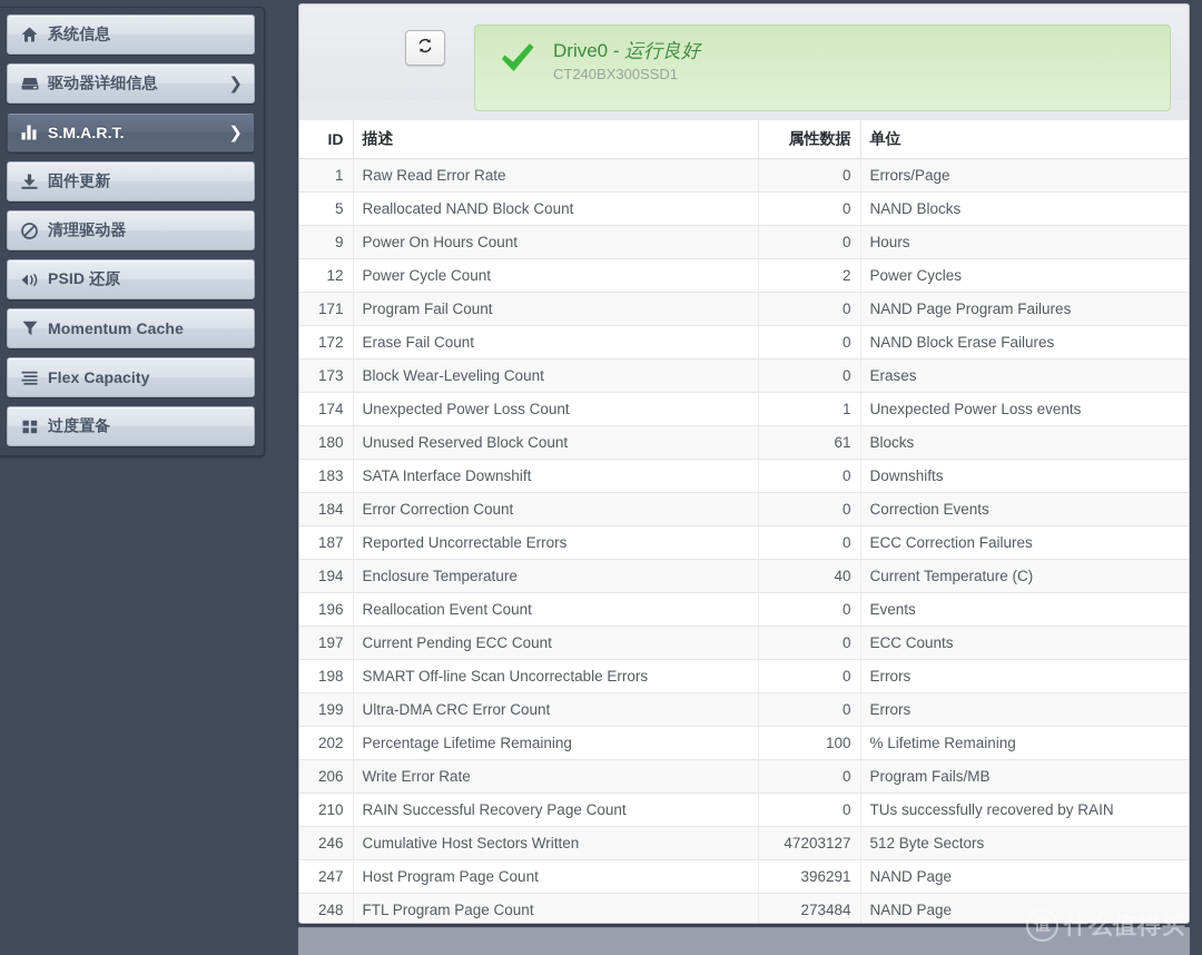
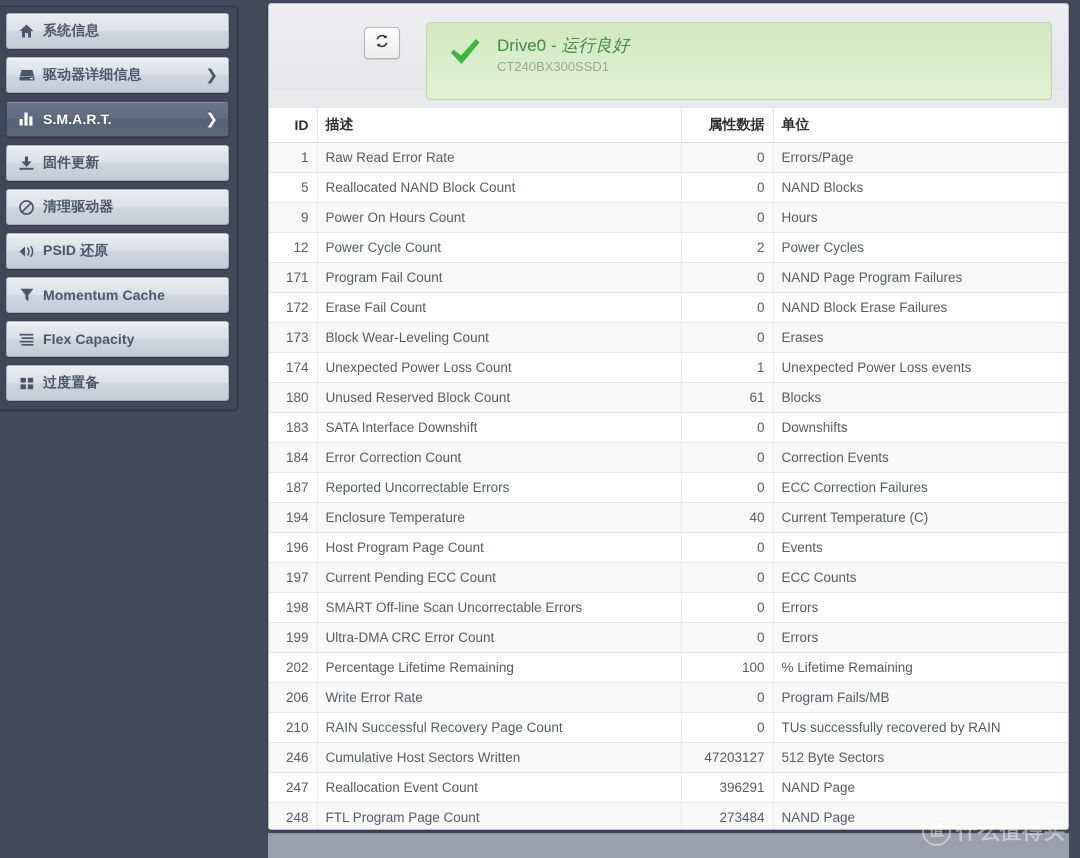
  系统信息
  驱动器详细信息
  ❯
  S.M.A.R.T.
  ❯
  固件更新
  清理驱动器
  PSID 还原
  Momentum Cache
  Flex Capacity
  过度置备
  Drive0 - 运行良好
  CT240BX300SSD1
  ID	描述	属性数据	单位
  1	Raw Read Error Rate	0	Errors/Page
  5	Reallocated NAND Block Count	0	NAND Blocks
  9	Power On Hours Count	0	Hours
  12	Power Cycle Count	2	Power Cycles
  171	Program Fail Count	0	NAND Page Program Failures
  172	Erase Fail Count	0	NAND Block Erase Failures
  173	Block Wear-Leveling Count	0	Erases
  174	Unexpected Power Loss Count	1	Unexpected Power Loss events
  180	Unused Reserved Block Count	61	Blocks
  183	SATA Interface Downshift	0	Downshifts
  184	Error Correction Count	0	Correction Events
  187	Reported Uncorrectable Errors	0	ECC Correction Failures
  194	Enclosure Temperature	40	Current Temperature (C)
- 196	Reallocation Event Count	0	Events
+ 196	Host Program Page Count	0	Events
  197	Current Pending ECC Count	0	ECC Counts
  198	SMART Off-line Scan Uncorrectable Errors	0	Errors
  199	Ultra-DMA CRC Error Count	0	Errors
  202	Percentage Lifetime Remaining	100	% Lifetime Remaining
  206	Write Error Rate	0	Program Fails/MB
  210	RAIN Successful Recovery Page Count	0	TUs successfully recovered by RAIN
  246	Cumulative Host Sectors Written	47203127	512 Byte Sectors
- 247	Host Program Page Count	396291	NAND Page
+ 247	Reallocation Event Count	396291	NAND Page
  248	FTL Program Page Count	273484	NAND Page
  值
  什么值得买
